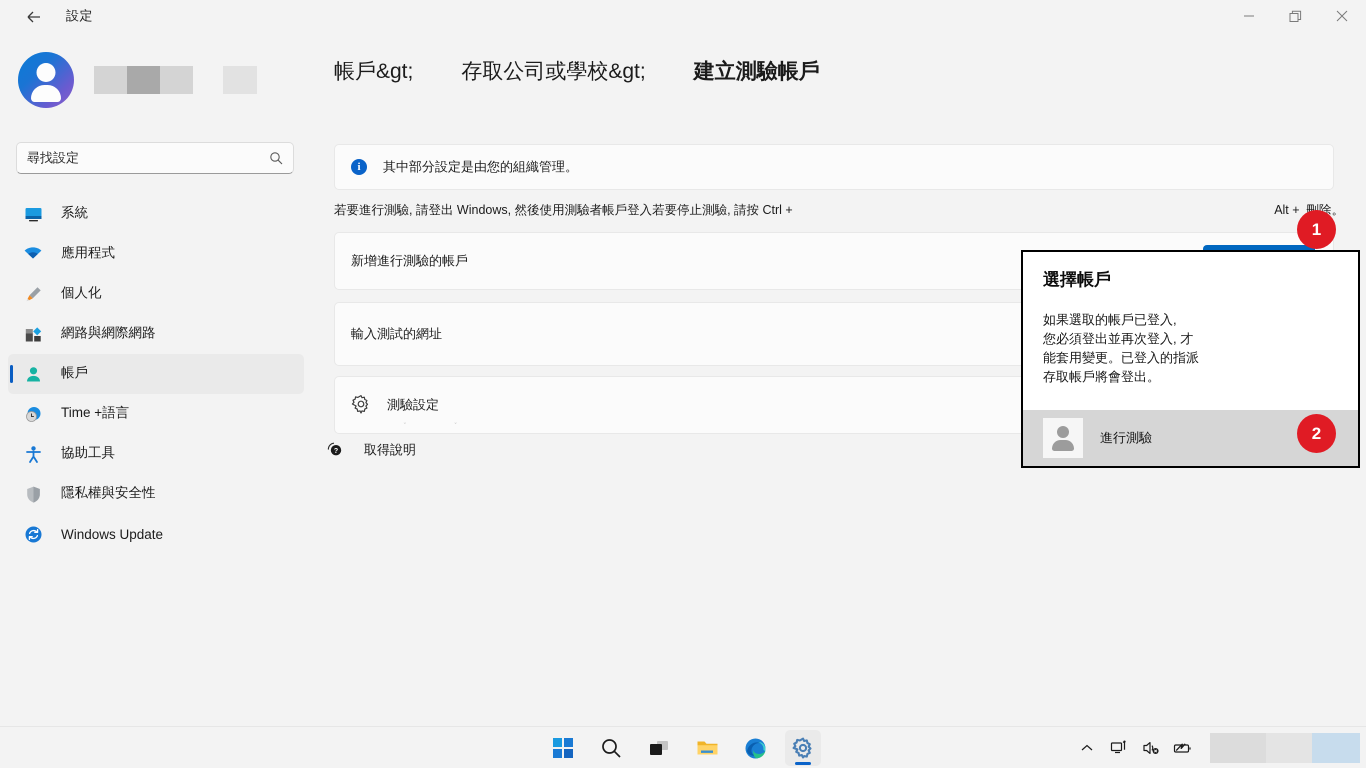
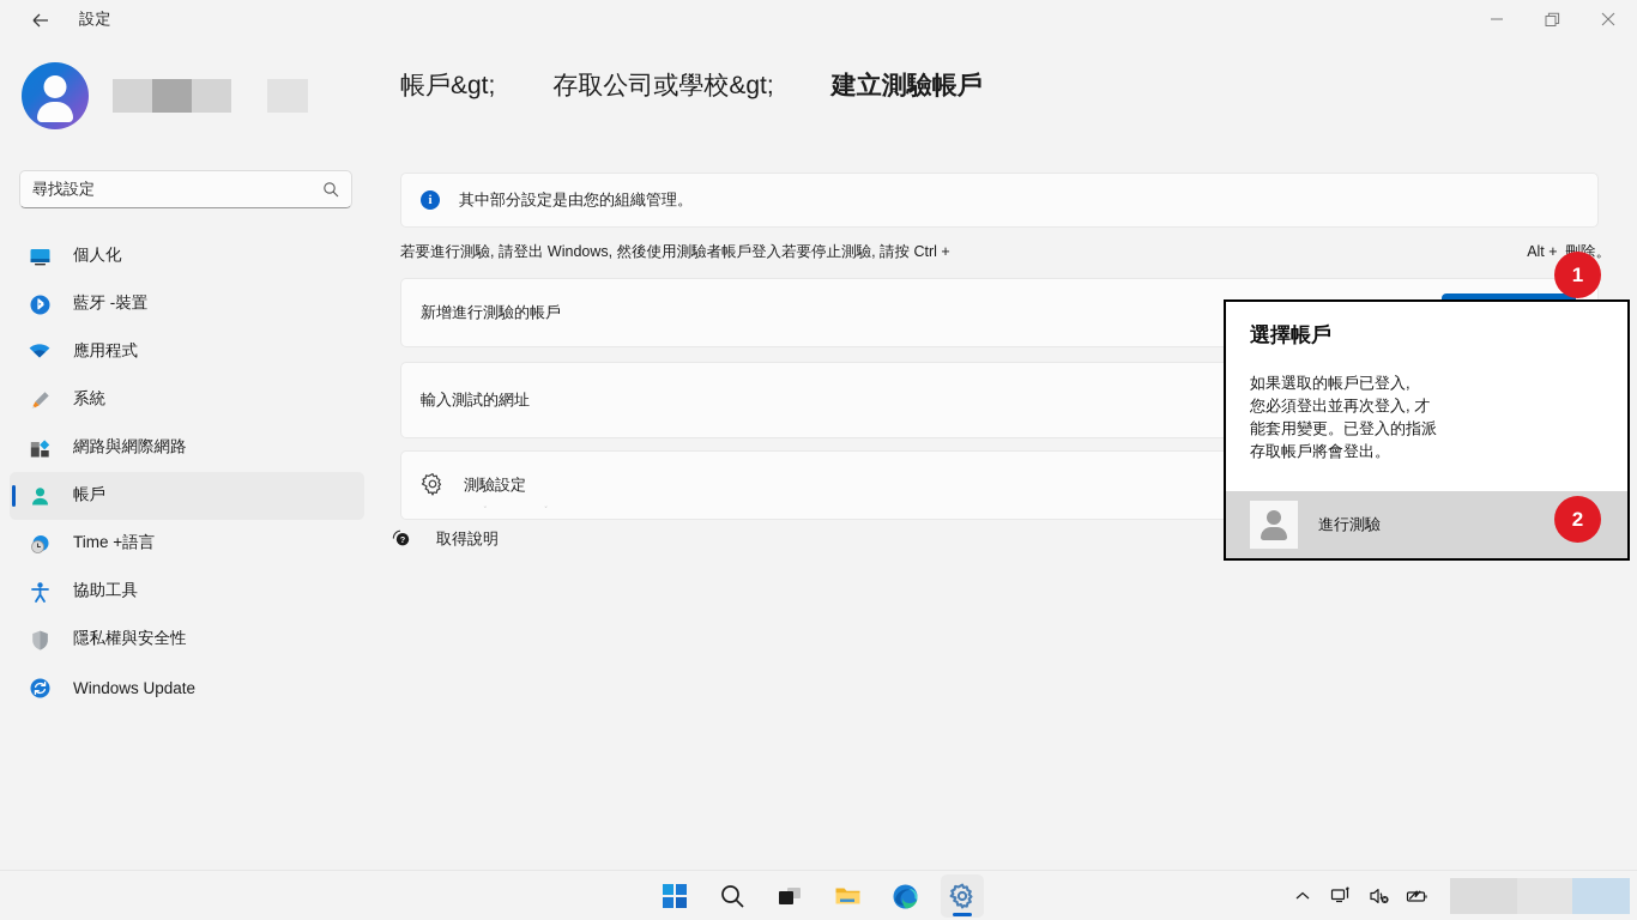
  設定
  尋找設定
- 系統
+ 個人化
+ 藍牙 -裝置
  應用程式
- 個人化
+ 系統
  網路與網際網路
  帳戶
  Time +語言
  協助工具
  隱私權與安全性
  Windows Update
  帳戶&gt;
  存取公司或學校&gt;
  建立測驗帳戶
  i
  其中部分設定是由您的組織管理。
  若要進行測驗, 請登出 Windows, 然後使用測驗者帳戶登入若要停止測驗, 請按 Ctrl +
  Alt +除。
  新增進行測驗的帳戶
  輸入測試的網址
  測驗設定
  ˯ ˯
  取得說明
  選擇帳戶
  如果選取的帳戶已登入,
  您必須登出並再次登入, 才
  能套用變更。已登入的指派
  存取帳戶將會登出。
  進行測驗
  1
  2
